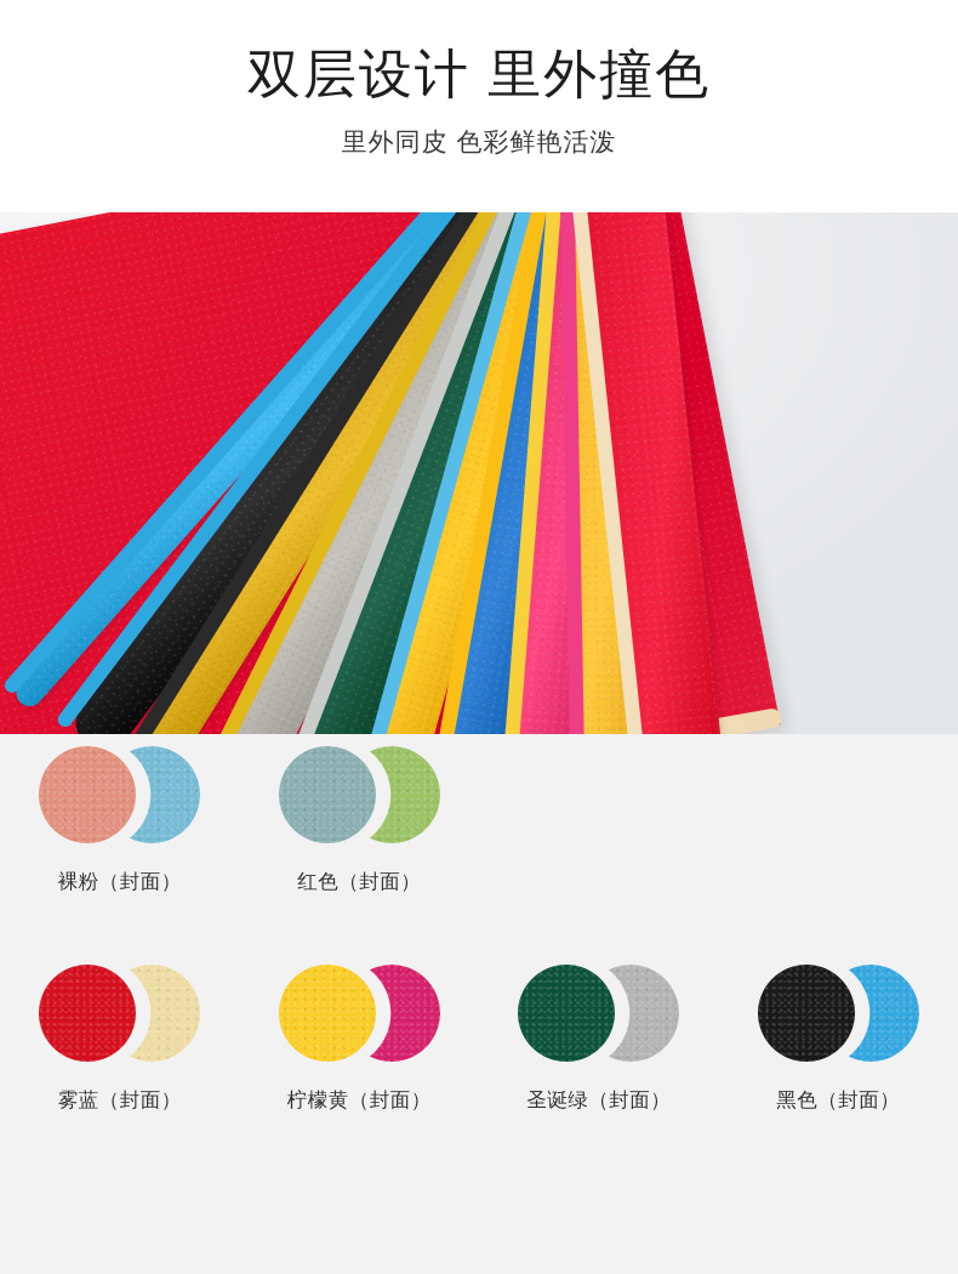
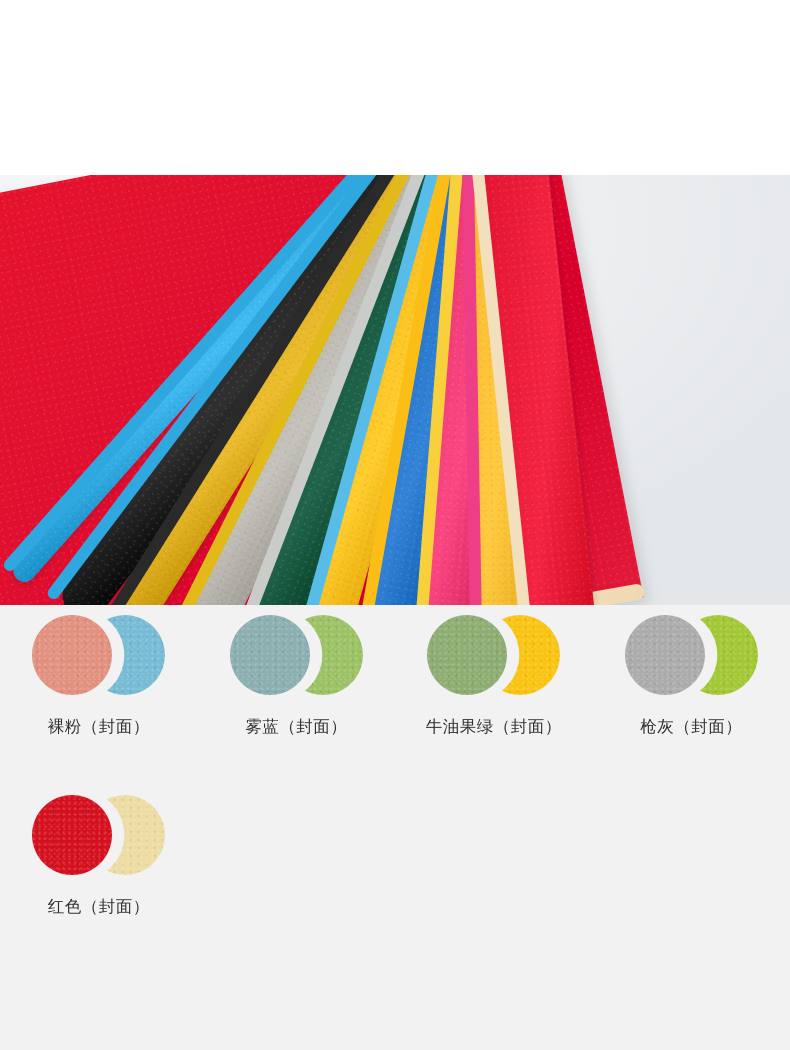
- 双层设计 里外撞色
- 里外同皮 色彩鲜艳活泼
  裸粉（封面）
- 红色（封面）
+ 雾蓝（封面）
+ 牛油果绿（封面）
+ 枪灰（封面）
- 雾蓝（封面）
+ 红色（封面）
- 柠檬黄（封面）
- 圣诞绿（封面）
- 黑色（封面）
